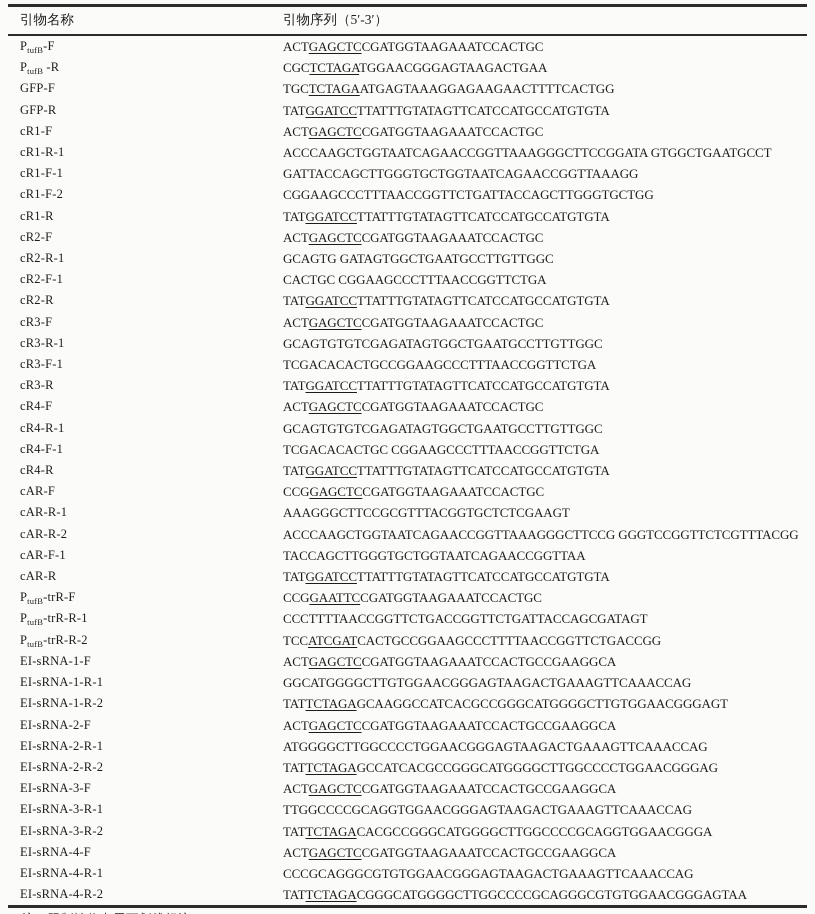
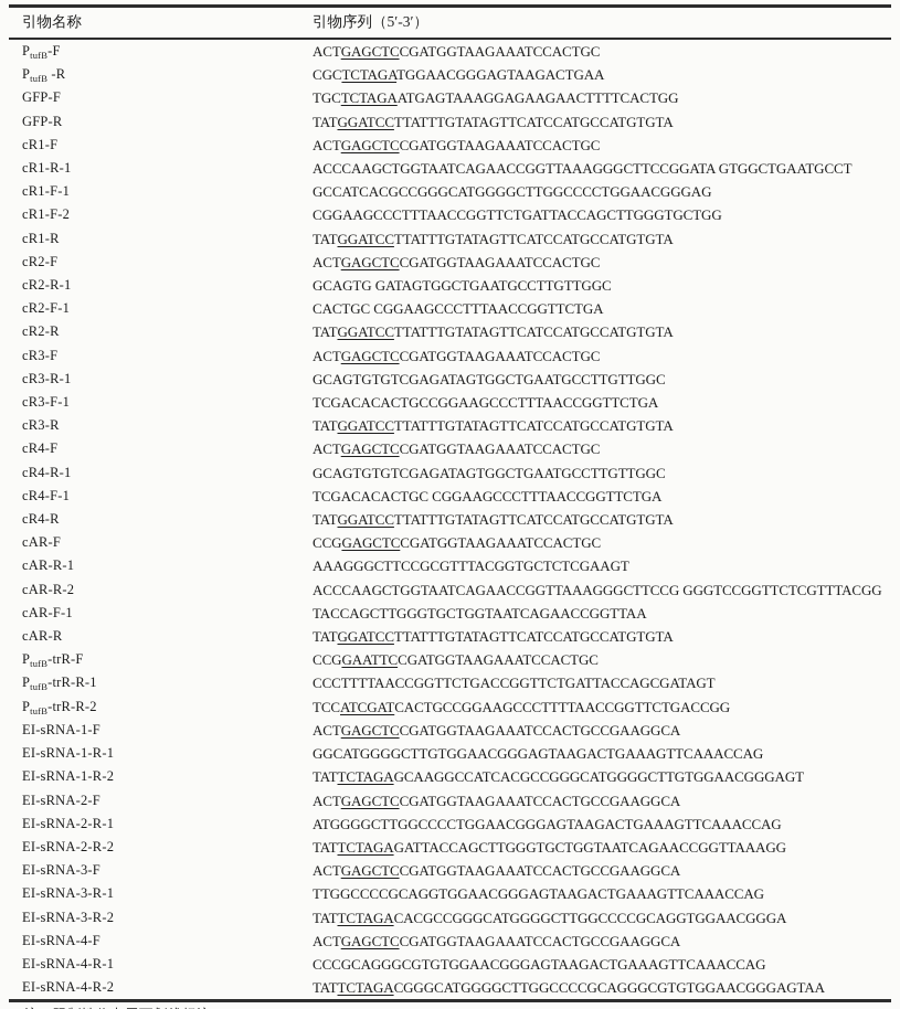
  引物名称	引物序列（5′-3′）
  PtufB-F	ACTGAGCTCCGATGGTAAGAAATCCACTGC
  PtufB -R	CGCTCTAGATGGAACGGGAGTAAGACTGAA
  GFP-F	TGCTCTAGAATGAGTAAAGGAGAAGAACTTTTCACTGG
  GFP-R	TATGGATCCTTATTTGTATAGTTCATCCATGCCATGTGTA
  cR1-F	ACTGAGCTCCGATGGTAAGAAATCCACTGC
  cR1-R-1	ACCCAAGCTGGTAATCAGAACCGGTTAAAGGGCTTCCGGATA GTGGCTGAATGCCT
- cR1-F-1	GATTACCAGCTTGGGTGCTGGTAATCAGAACCGGTTAAAGG
+ cR1-F-1	GCCATCACGCCGGGCATGGGGCTTGGCCCCTGGAACGGGAG
  cR1-F-2	CGGAAGCCCTTTAACCGGTTCTGATTACCAGCTTGGGTGCTGG
  cR1-R	TATGGATCCTTATTTGTATAGTTCATCCATGCCATGTGTA
  cR2-F	ACTGAGCTCCGATGGTAAGAAATCCACTGC
  cR2-R-1	GCAGTG GATAGTGGCTGAATGCCTTGTTGGC
  cR2-F-1	CACTGC CGGAAGCCCTTTAACCGGTTCTGA
  cR2-R	TATGGATCCTTATTTGTATAGTTCATCCATGCCATGTGTA
  cR3-F	ACTGAGCTCCGATGGTAAGAAATCCACTGC
  cR3-R-1	GCAGTGTGTCGAGATAGTGGCTGAATGCCTTGTTGGC
  cR3-F-1	TCGACACACTGCCGGAAGCCCTTTAACCGGTTCTGA
  cR3-R	TATGGATCCTTATTTGTATAGTTCATCCATGCCATGTGTA
  cR4-F	ACTGAGCTCCGATGGTAAGAAATCCACTGC
  cR4-R-1	GCAGTGTGTCGAGATAGTGGCTGAATGCCTTGTTGGC
  cR4-F-1	TCGACACACTGC CGGAAGCCCTTTAACCGGTTCTGA
  cR4-R	TATGGATCCTTATTTGTATAGTTCATCCATGCCATGTGTA
  cAR-F	CCGGAGCTCCGATGGTAAGAAATCCACTGC
  cAR-R-1	AAAGGGCTTCCGCGTTTACGGTGCTCTCGAAGT
  cAR-R-2	ACCCAAGCTGGTAATCAGAACCGGTTAAAGGGCTTCCG GGGTCCGGTTCTCGTTTACGG
  cAR-F-1	TACCAGCTTGGGTGCTGGTAATCAGAACCGGTTAA
  cAR-R	TATGGATCCTTATTTGTATAGTTCATCCATGCCATGTGTA
  PtufB-trR-F	CCGGAATTCCGATGGTAAGAAATCCACTGC
  PtufB-trR-R-1	CCCTTTTAACCGGTTCTGACCGGTTCTGATTACCAGCGATAGT
  PtufB-trR-R-2	TCCATCGATCACTGCCGGAAGCCCTTTTAACCGGTTCTGACCGG
  EI-sRNA-1-F	ACTGAGCTCCGATGGTAAGAAATCCACTGCCGAAGGCA
  EI-sRNA-1-R-1	GGCATGGGGCTTGTGGAACGGGAGTAAGACTGAAAGTTCAAACCAG
  EI-sRNA-1-R-2	TATTCTAGAGCAAGGCCATCACGCCGGGCATGGGGCTTGTGGAACGGGAGT
  EI-sRNA-2-F	ACTGAGCTCCGATGGTAAGAAATCCACTGCCGAAGGCA
  EI-sRNA-2-R-1	ATGGGGCTTGGCCCCTGGAACGGGAGTAAGACTGAAAGTTCAAACCAG
- EI-sRNA-2-R-2	TATTCTAGAGCCATCACGCCGGGCATGGGGCTTGGCCCCTGGAACGGGAG
+ EI-sRNA-2-R-2	TATTCTAGAGATTACCAGCTTGGGTGCTGGTAATCAGAACCGGTTAAAGG
  EI-sRNA-3-F	ACTGAGCTCCGATGGTAAGAAATCCACTGCCGAAGGCA
  EI-sRNA-3-R-1	TTGGCCCCGCAGGTGGAACGGGAGTAAGACTGAAAGTTCAAACCAG
  EI-sRNA-3-R-2	TATTCTAGACACGCCGGGCATGGGGCTTGGCCCCGCAGGTGGAACGGGA
  EI-sRNA-4-F	ACTGAGCTCCGATGGTAAGAAATCCACTGCCGAAGGCA
  EI-sRNA-4-R-1	CCCGCAGGGCGTGTGGAACGGGAGTAAGACTGAAAGTTCAAACCAG
  EI-sRNA-4-R-2	TATTCTAGACGGGCATGGGGCTTGGCCCCGCAGGGCGTGTGGAACGGGAGTAA
